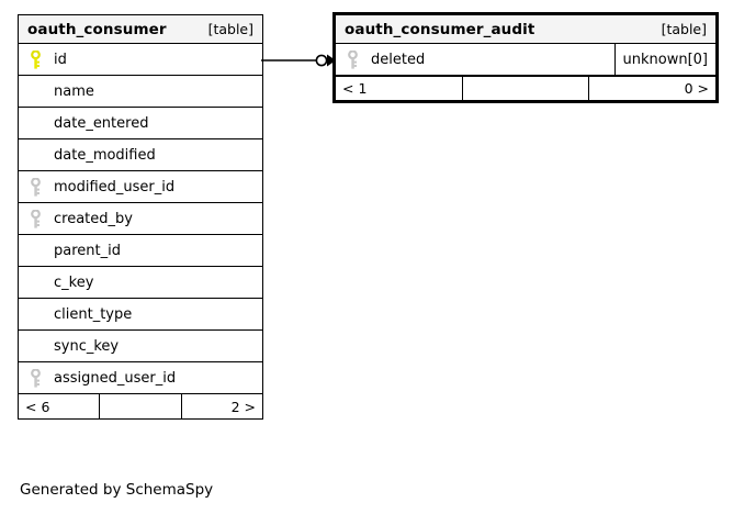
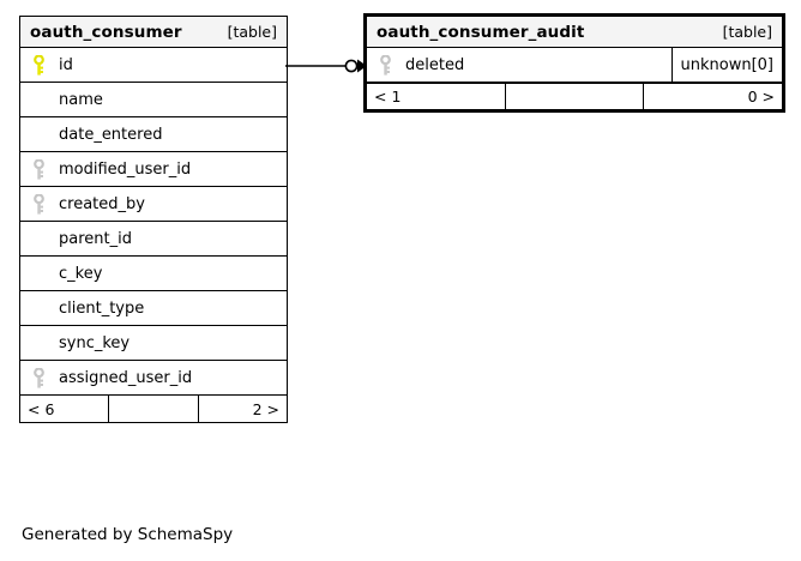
  oauth_consumer
  [table]
  id
  name
  date_entered
- date_modified
  modified_user_id
  created_by
  parent_id
  c_key
  client_type
  sync_key
  assigned_user_id
  < 6
  2 >
  oauth_consumer_audit
  [table]
  deleted
  unknown[0]
  < 1
  0 >
  Generated by SchemaSpy
